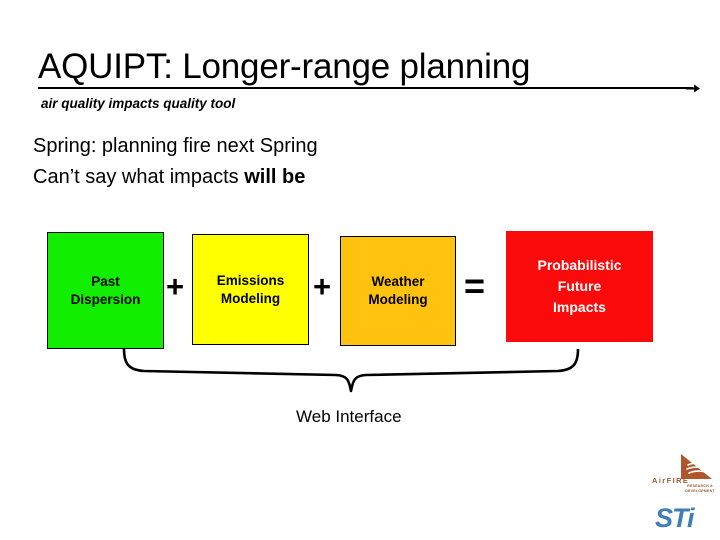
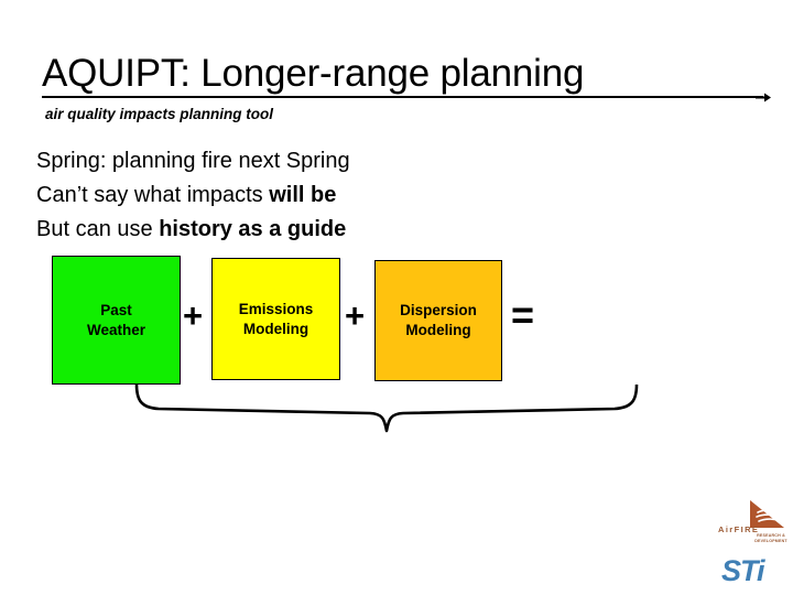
  AQUIPT: Longer-range planning
- air quality impacts quality tool
+ air quality impacts planning tool
  Spring: planning fire next Spring
  Can’t say what impacts will be
+ But can use history as a guide
  Past
- Dispersion
+ Weather
  +
  Emissions
  Modeling
  +
- Weather
+ Dispersion
  Modeling
  =
- Probabilistic
- Future
- Impacts
- Web Interface
  AirFIRE
  STi
